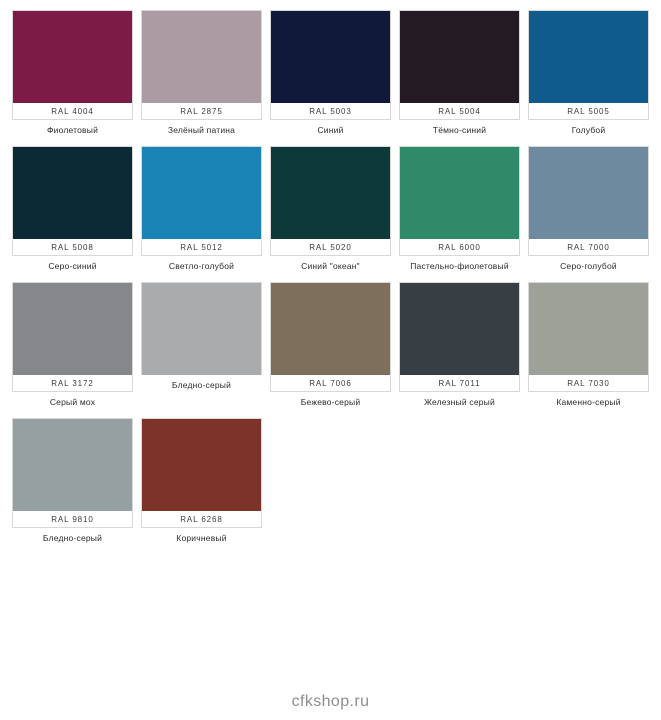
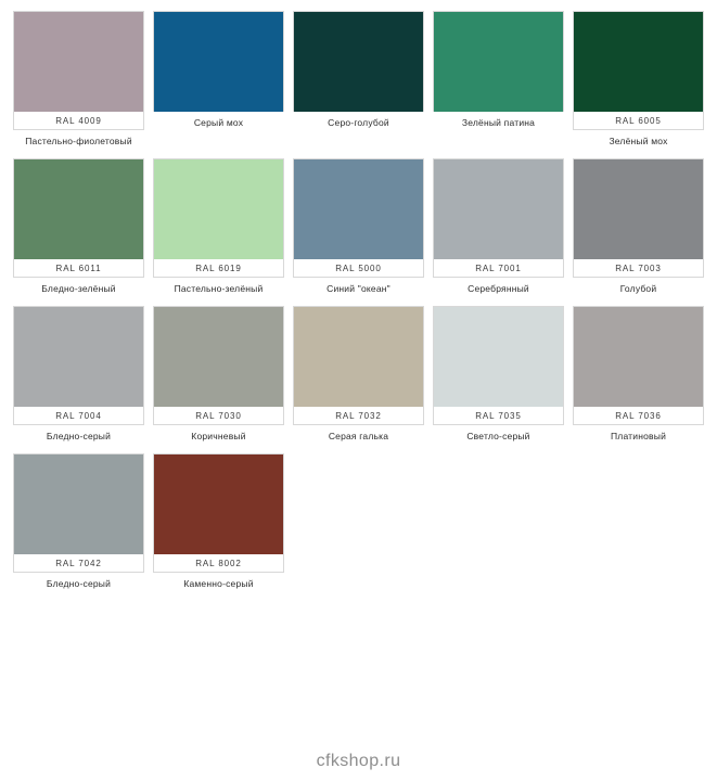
- RAL 4004
- Фиолетовый
- RAL 2875
+ RAL 4009
- Зелёный патина
+ Пастельно-фиолетовый
- RAL 5003
- Синий
- RAL 5004
- Тёмно-синий
- RAL 5005
- Голубой
+ Серый мох
- RAL 5008
- Серо-синий
- RAL 5012
- Светло-голубой
- RAL 5020
- Синий "океан"
+ Серо-голубой
- RAL 6000
- Пастельно-фиолетовый
+ Зелёный патина
+ RAL 6005
+ Зелёный мох
+ RAL 6011
+ Бледно-зелёный
+ RAL 6019
+ Пастельно-зелёный
- RAL 7000
+ RAL 5000
- Серо-голубой
+ Синий "океан"
+ RAL 7001
+ Серебрянный
- RAL 3172
+ RAL 7003
- Серый мох
+ Голубой
+ RAL 7004
  Бледно-серый
- RAL 7006
- Бежево-серый
- RAL 7011
- Железный серый
  RAL 7030
- Каменно-серый
+ Коричневый
+ RAL 7032
+ Серая галька
+ RAL 7035
+ Светло-серый
+ RAL 7036
+ Платиновый
- RAL 9810
+ RAL 7042
  Бледно-серый
- RAL 6268
+ RAL 8002
- Коричневый
+ Каменно-серый
  cfkshop.ru
